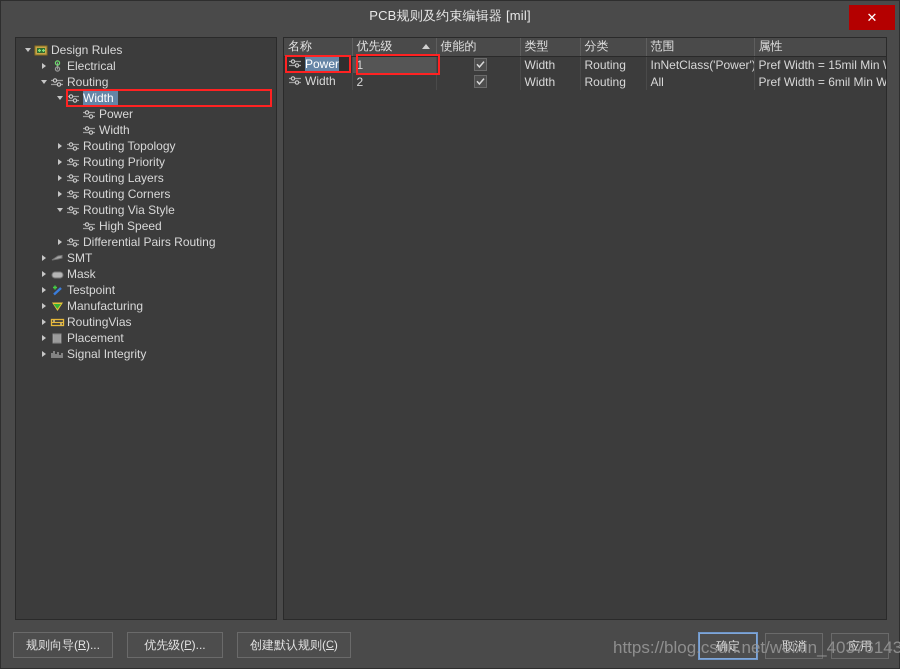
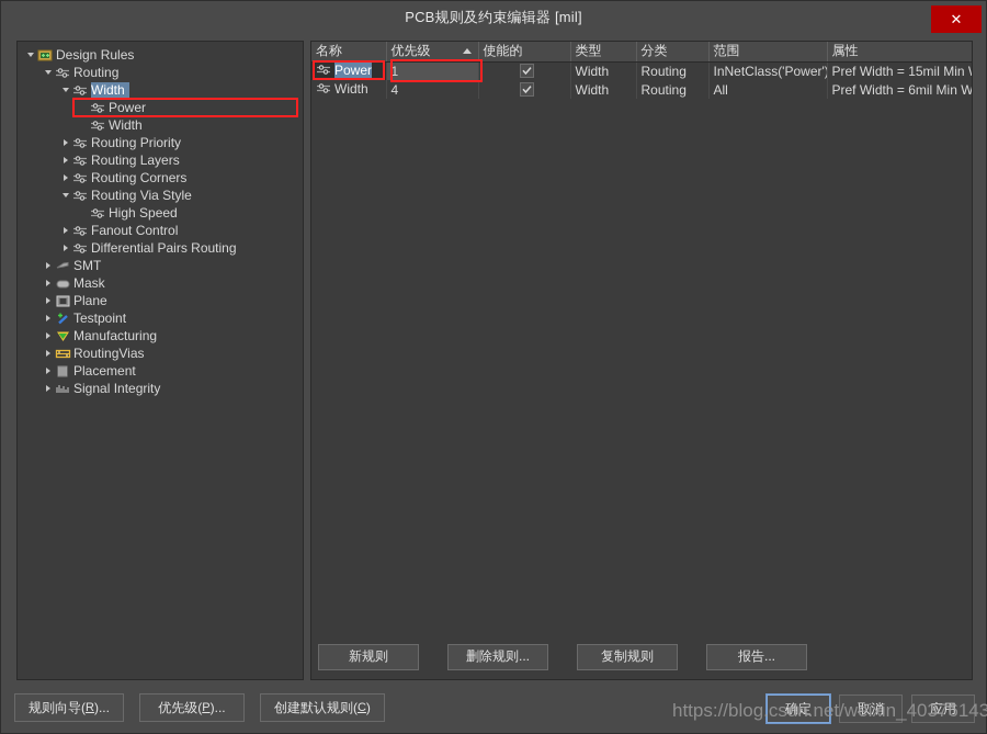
  PCB规则及约束编辑器 [mil]
  ✕
  Design Rules
- Electrical
  Routing
  Width
  Power
  Width
- Routing Topology
  Routing Priority
  Routing Layers
  Routing Corners
  Routing Via Style
  High Speed
+ Fanout Control
  Differential Pairs Routing
  SMT
  Mask
+ Plane
  Testpoint
  Manufacturing
  RoutingVias
  Placement
  Signal Integrity
  名称	优先级	使能的	类型	分类	范围	属性
  Power	1		Width	Routing	InNetClass('Power'	Pref Width = 15mil Min
- Width	2		Width	Routing	All	Pref Width = 6mil Min W
+ Width	4		Width	Routing	All	Pref Width = 6mil Min W
+ 新规则
+ 删除规则...
+ 复制规则
+ 报告...
  规则向导
  (
  R
  )
  ...
  优先级
  (
  P
  )
  ...
  创建默认规则
  (
  C
  )
  确定
  取消
  应用
  https://blog.csdn.net/weixin_40376143
